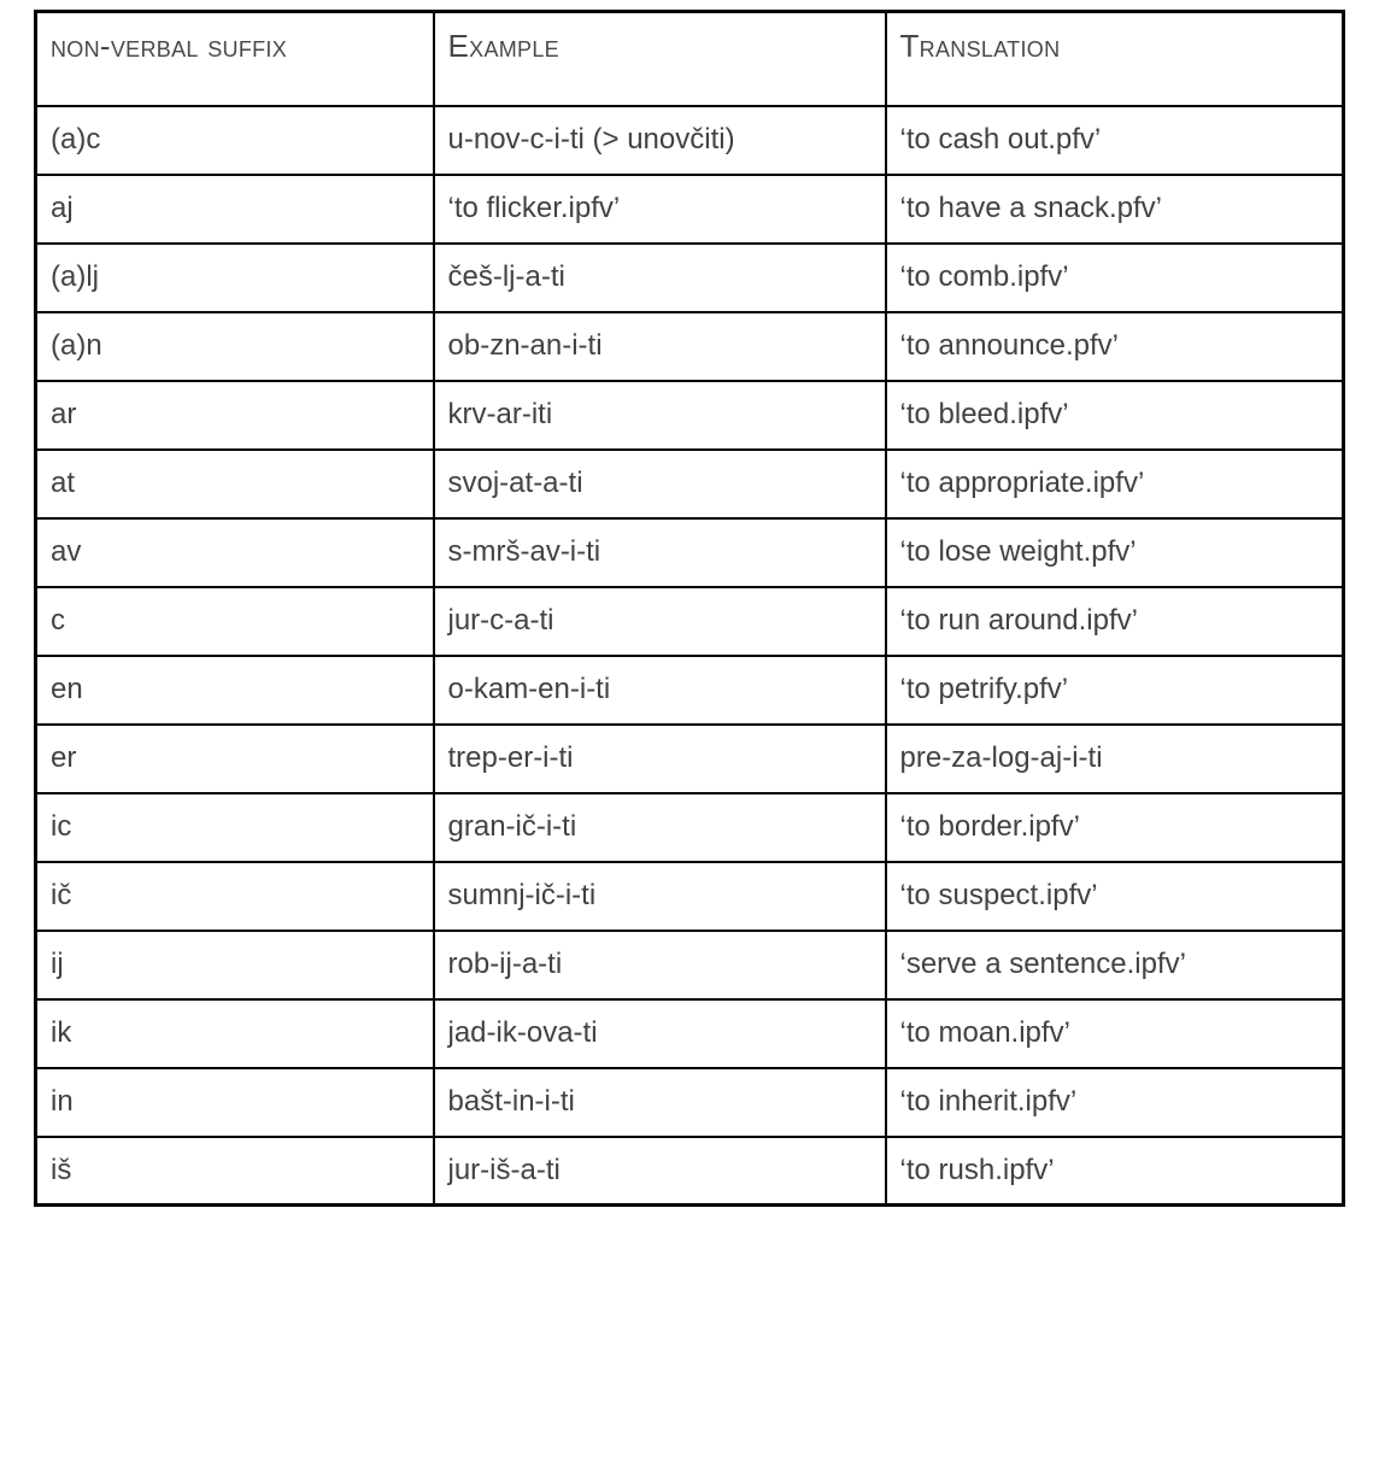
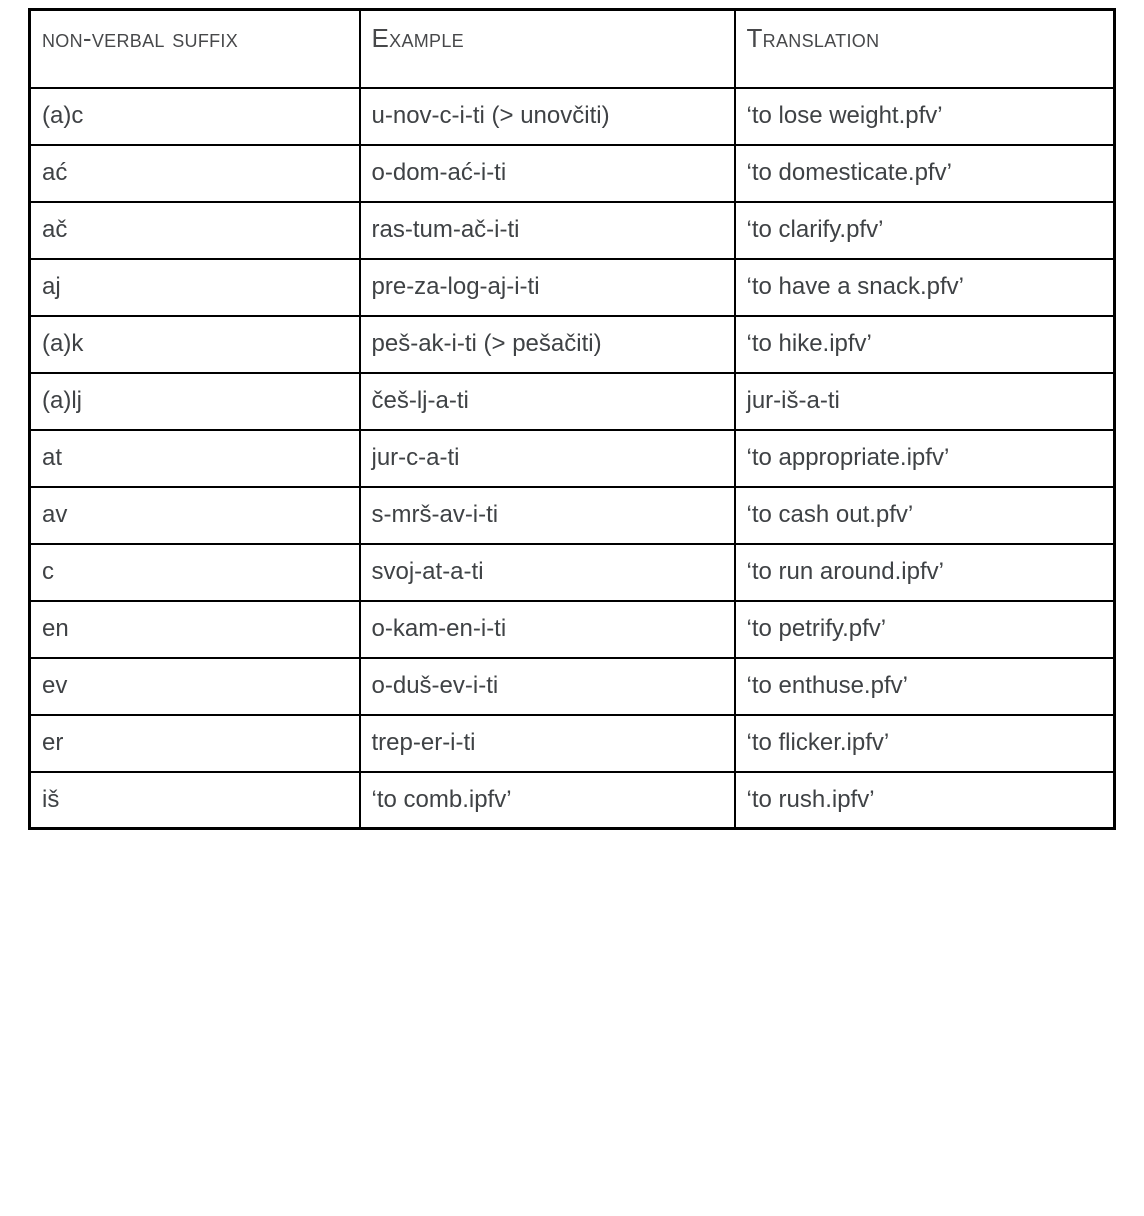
  non-verbal suffix	Example	Translation
- (a)c	u-nov-c-i-ti (> unovčiti)	‘to cash out.pfv’
+ (a)c	u-nov-c-i-ti (> unovčiti)	‘to lose weight.pfv’
+ ać	o-dom-ać-i-ti	‘to domesticate.pfv’
+ ač	ras-tum-ač-i-ti	‘to clarify.pfv’
- aj	‘to flicker.ipfv’	‘to have a snack.pfv’
+ aj	pre-za-log-aj-i-ti	‘to have a snack.pfv’
+ (a)k	peš-ak-i-ti (> pešačiti)	‘to hike.ipfv’
- (a)lj	češ-lj-a-ti	‘to comb.ipfv’
+ (a)lj	češ-lj-a-ti	jur-iš-a-ti
- (a)n	ob-zn-an-i-ti	‘to announce.pfv’
- ar	krv-ar-iti	‘to bleed.ipfv’
- at	svoj-at-a-ti	‘to appropriate.ipfv’
+ at	jur-c-a-ti	‘to appropriate.ipfv’
- av	s-mrš-av-i-ti	‘to lose weight.pfv’
+ av	s-mrš-av-i-ti	‘to cash out.pfv’
- c	jur-c-a-ti	‘to run around.ipfv’
+ c	svoj-at-a-ti	‘to run around.ipfv’
  en	o-kam-en-i-ti	‘to petrify.pfv’
+ ev	o-duš-ev-i-ti	‘to enthuse.pfv’
- er	trep-er-i-ti	pre-za-log-aj-i-ti
+ er	trep-er-i-ti	‘to flicker.ipfv’
- ic	gran-ič-i-ti	‘to border.ipfv’
- ič	sumnj-ič-i-ti	‘to suspect.ipfv’
- ij	rob-ij-a-ti	‘serve a sentence.ipfv’
- ik	jad-ik-ova-ti	‘to moan.ipfv’
- in	bašt-in-i-ti	‘to inherit.ipfv’
- iš	jur-iš-a-ti	‘to rush.ipfv’
+ iš	‘to comb.ipfv’	‘to rush.ipfv’
